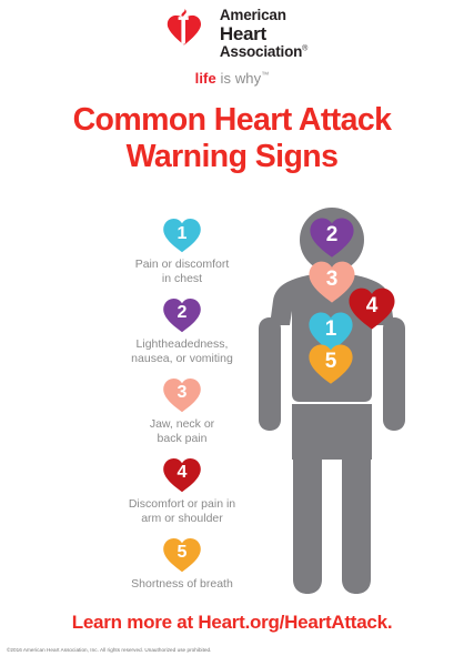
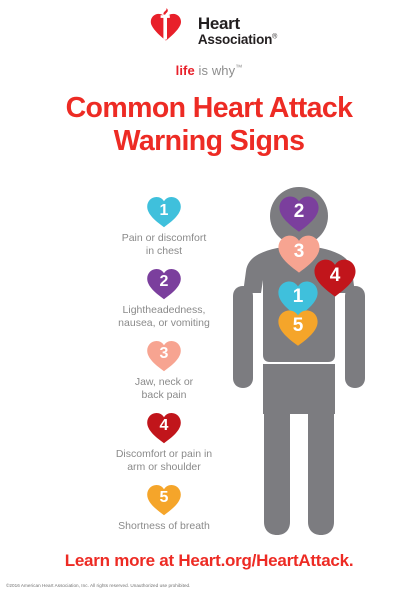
- American
  Heart
  Association
  life is why
  Common Heart Attack
  Warning Signs
  1
  Pain or discomfort
  in chest
  2
  Lightheadedness,
  nausea, or vomiting
  3
  Jaw, neck or
  back pain
  4
  Discomfort or pain in
  arm or shoulder
  5
  Shortness of breath
  2
  3
  4
  1
  5
  Learn more at Heart.org/HeartAttack.
